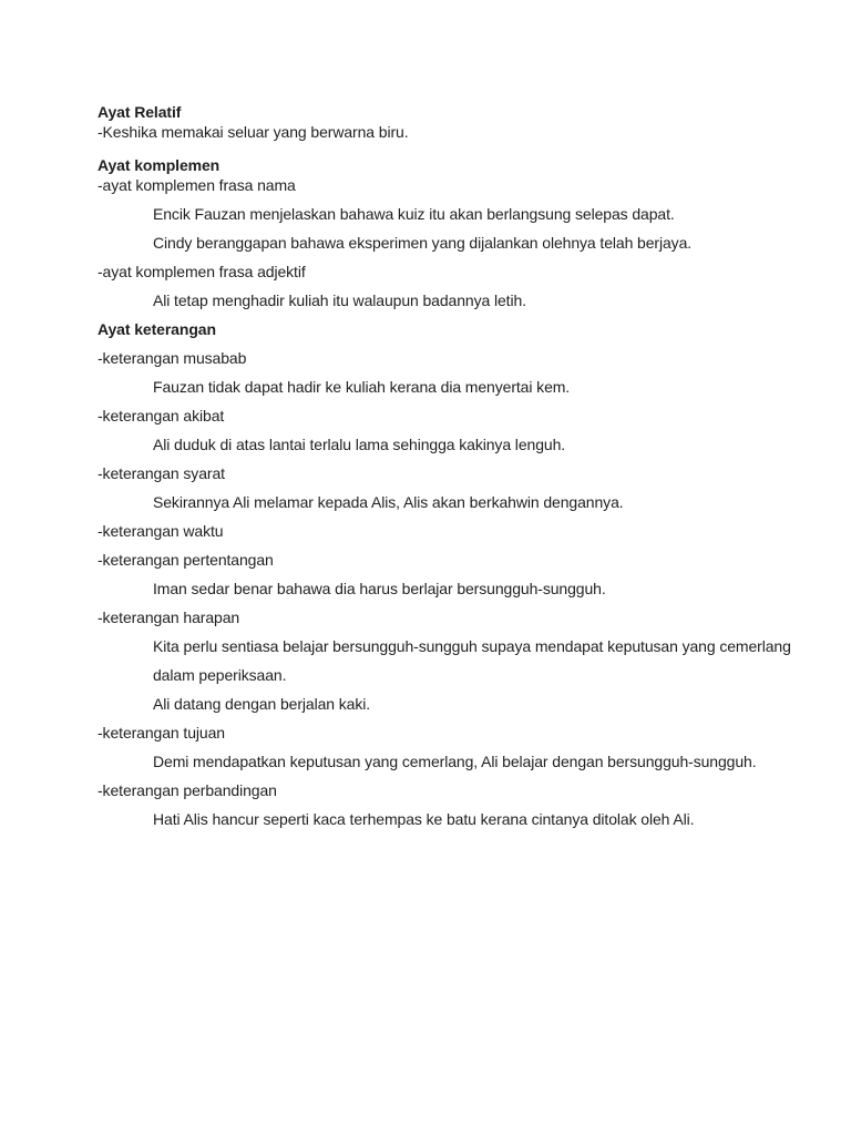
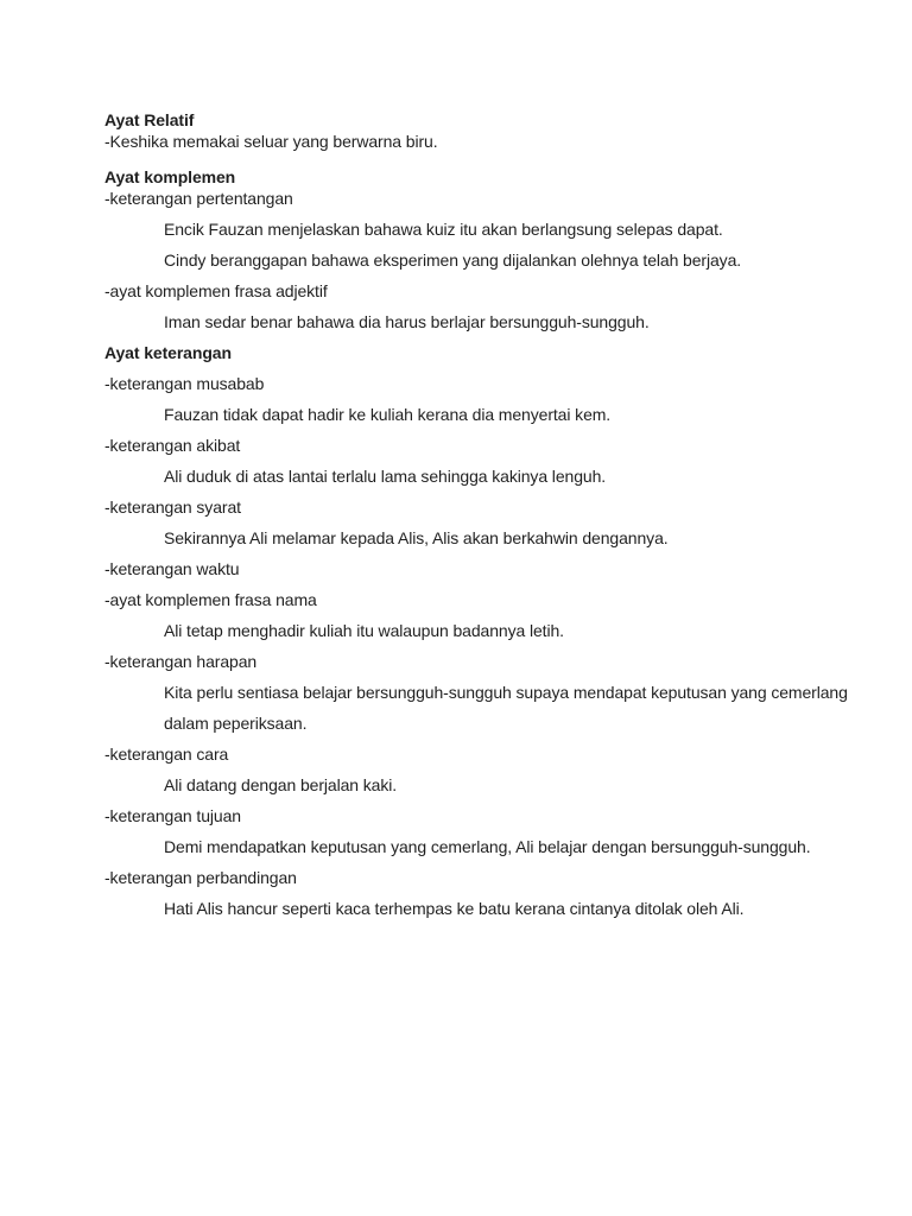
  Ayat Relatif
  -Keshika memakai seluar yang berwarna biru.
  Ayat komplemen
- -ayat komplemen frasa nama
+ -keterangan pertentangan
  Encik Fauzan menjelaskan bahawa kuiz itu akan berlangsung selepas dapat.
  Cindy beranggapan bahawa eksperimen yang dijalankan olehnya telah berjaya.
  -ayat komplemen frasa adjektif
- Ali tetap menghadir kuliah itu walaupun badannya letih.
+ Iman sedar benar bahawa dia harus berlajar bersungguh-sungguh.
  Ayat keterangan
  -keterangan musabab
  Fauzan tidak dapat hadir ke kuliah kerana dia menyertai kem.
  -keterangan akibat
  Ali duduk di atas lantai terlalu lama sehingga kakinya lenguh.
  -keterangan syarat
  Sekirannya Ali melamar kepada Alis, Alis akan berkahwin dengannya.
  -keterangan waktu
- -keterangan pertentangan
+ -ayat komplemen frasa nama
- Iman sedar benar bahawa dia harus berlajar bersungguh-sungguh.
+ Ali tetap menghadir kuliah itu walaupun badannya letih.
  -keterangan harapan
  Kita perlu sentiasa belajar bersungguh-sungguh supaya mendapat keputusan yang cemerlang
  dalam peperiksaan.
+ -keterangan cara
  Ali datang dengan berjalan kaki.
  -keterangan tujuan
  Demi mendapatkan keputusan yang cemerlang, Ali belajar dengan bersungguh-sungguh.
  -keterangan perbandingan
  Hati Alis hancur seperti kaca terhempas ke batu kerana cintanya ditolak oleh Ali.
